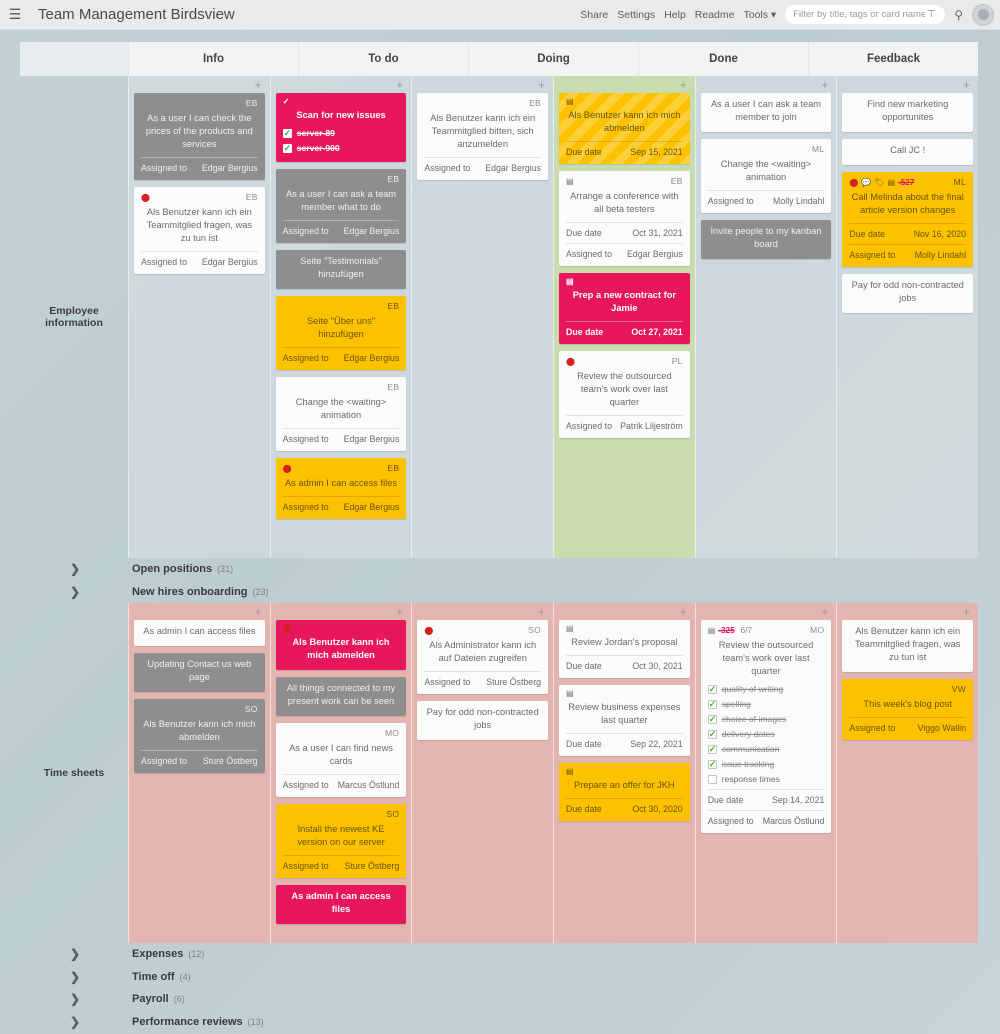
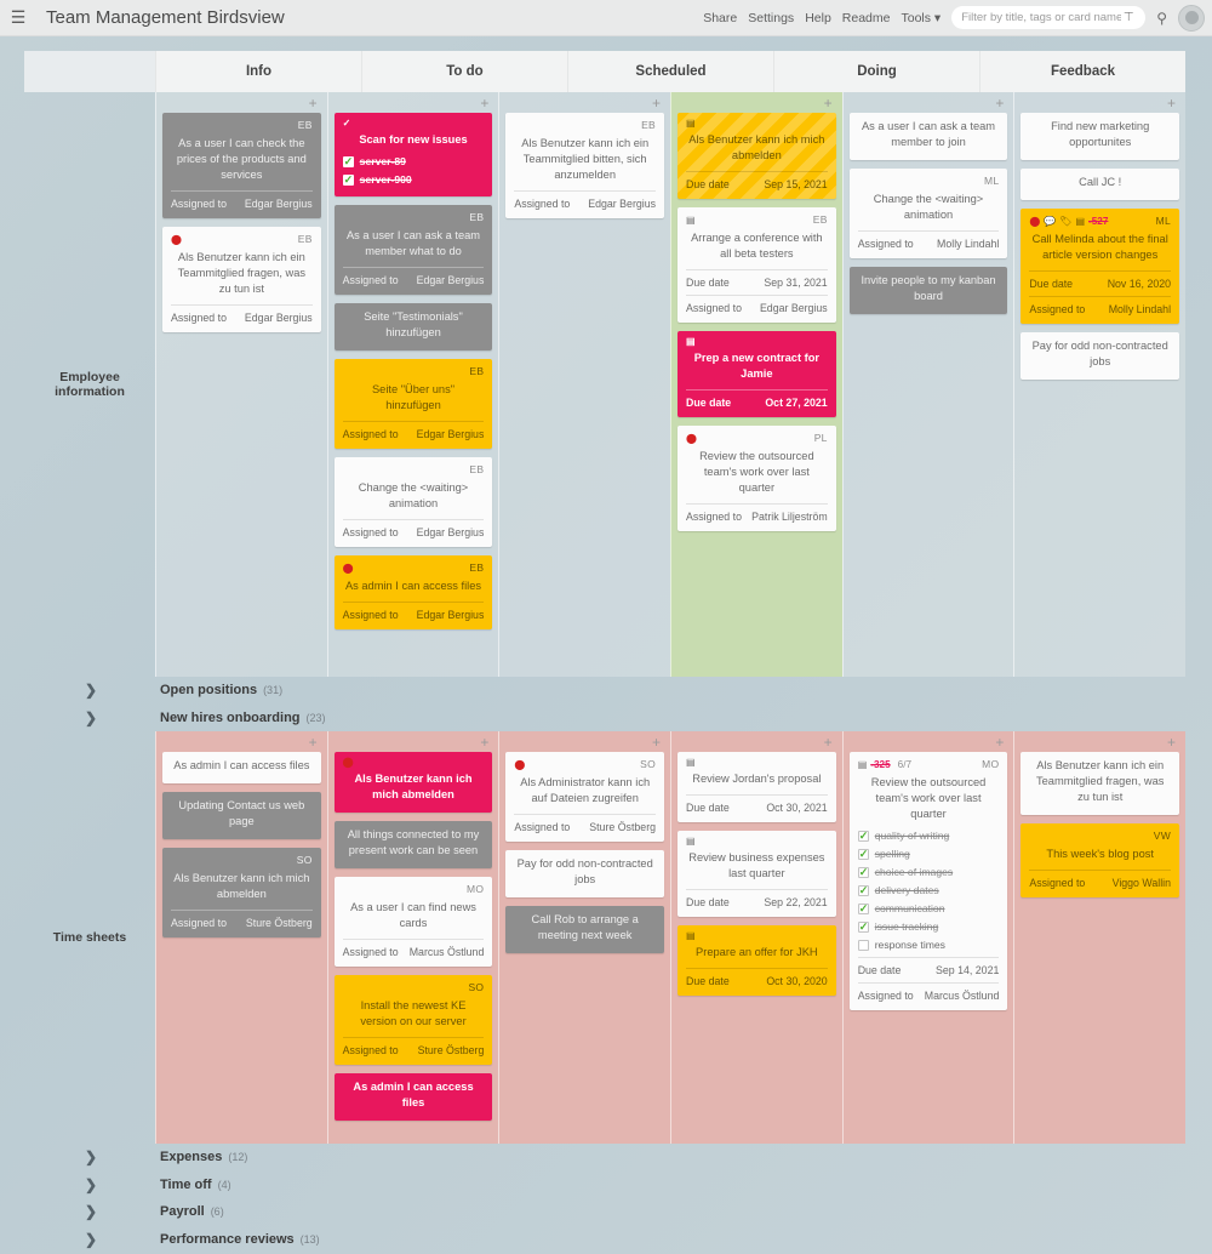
  ☰
  Team Management Birdsview
  Share
  Settings
  Help
  Readme
  Tools ▾
  Filter by title, tags or card name
  ⊤
  ⚲
  Info
  To do
+ Scheduled
  Doing
- Done
  Feedback
  Employee information
  +
  EB
  As a user I can check the prices of the products and services
  Assigned to
  Edgar Bergius
  ⬤
  EB
  Als Benutzer kann ich ein Teammitglied fragen, was zu tun ist
  Assigned to
  Edgar Bergius
  +
  ✓
  Scan for new issues
  server-89
  server-900
  EB
  As a user I can ask a team member what to do
  Assigned to
  Edgar Bergius
  Seite "Testimonials" hinzufügen
  EB
  Seite "Über uns" hinzufügen
  Assigned to
  Edgar Bergius
  EB
  Change the <waiting> animation
  Assigned to
  Edgar Bergius
  ⬤
  EB
  As admin I can access files
  Assigned to
  Edgar Bergius
  +
  EB
  Als Benutzer kann ich ein Teammitglied bitten, sich anzumelden
  Assigned to
  Edgar Bergius
  +
  ▤
  Als Benutzer kann ich mich abmelden
  Due date
  Sep 15, 2021
  ▤
  EB
  Arrange a conference with all beta testers
  Due date
- Oct 31, 2021
+ Sep 31, 2021
  Assigned to
  Edgar Bergius
  ▤
  Prep a new contract for Jamie
  Due date
  Oct 27, 2021
  ⬤
  PL
  Review the outsourced team's work over last quarter
  Assigned to
  Patrik Liljeström
  +
  As a user I can ask a team member to join
  ML
  Change the <waiting> animation
  Assigned to
  Molly Lindahl
  Invite people to my kanban board
  +
  Find new marketing opportunites
  Call JC !
  ⬤
  💬
  🏷
  ▤
  -527
  ML
  Call Melinda about the final article version changes
  Due date
  Nov 16, 2020
  Assigned to
  Molly Lindahl
  Pay for odd non-contracted jobs
  ❯
  Open positions
  (31)
  ❯
  New hires onboarding
  (23)
  Time sheets
  +
  As admin I can access files
  Updating Contact us web page
  SO
  Als Benutzer kann ich mich abmelden
  Assigned to
  Sture Östberg
  +
  ⬤
  Als Benutzer kann ich mich abmelden
  All things connected to my present work can be seen
  MO
  As a user I can find news cards
  Assigned to
  Marcus Östlund
  SO
  Install the newest KE version on our server
  Assigned to
  Sture Östberg
  As admin I can access files
  +
  ⬤
  SO
  Als Administrator kann ich auf Dateien zugreifen
  Assigned to
  Sture Östberg
  Pay for odd non-contracted jobs
+ Call Rob to arrange a meeting next week
  +
  ▤
  Review Jordan's proposal
  Due date
  Oct 30, 2021
  ▤
  Review business expenses last quarter
  Due date
  Sep 22, 2021
  ▤
  Prepare an offer for JKH
  Due date
  Oct 30, 2020
  +
  ▤
  -325
  6/7
  MO
  Review the outsourced team's work over last quarter
  quality of writing
  spelling
  choice of images
  delivery dates
  communication
  issue tracking
  response times
  Due date
  Sep 14, 2021
  Assigned to
  Marcus Östlund
  +
  Als Benutzer kann ich ein Teammitglied fragen, was zu tun ist
  VW
  This week's blog post
  Assigned to
  Viggo Wallin
  ❯
  Expenses
  (12)
  ❯
  Time off
  (4)
  ❯
  Payroll
  (6)
  ❯
  Performance reviews
  (13)
